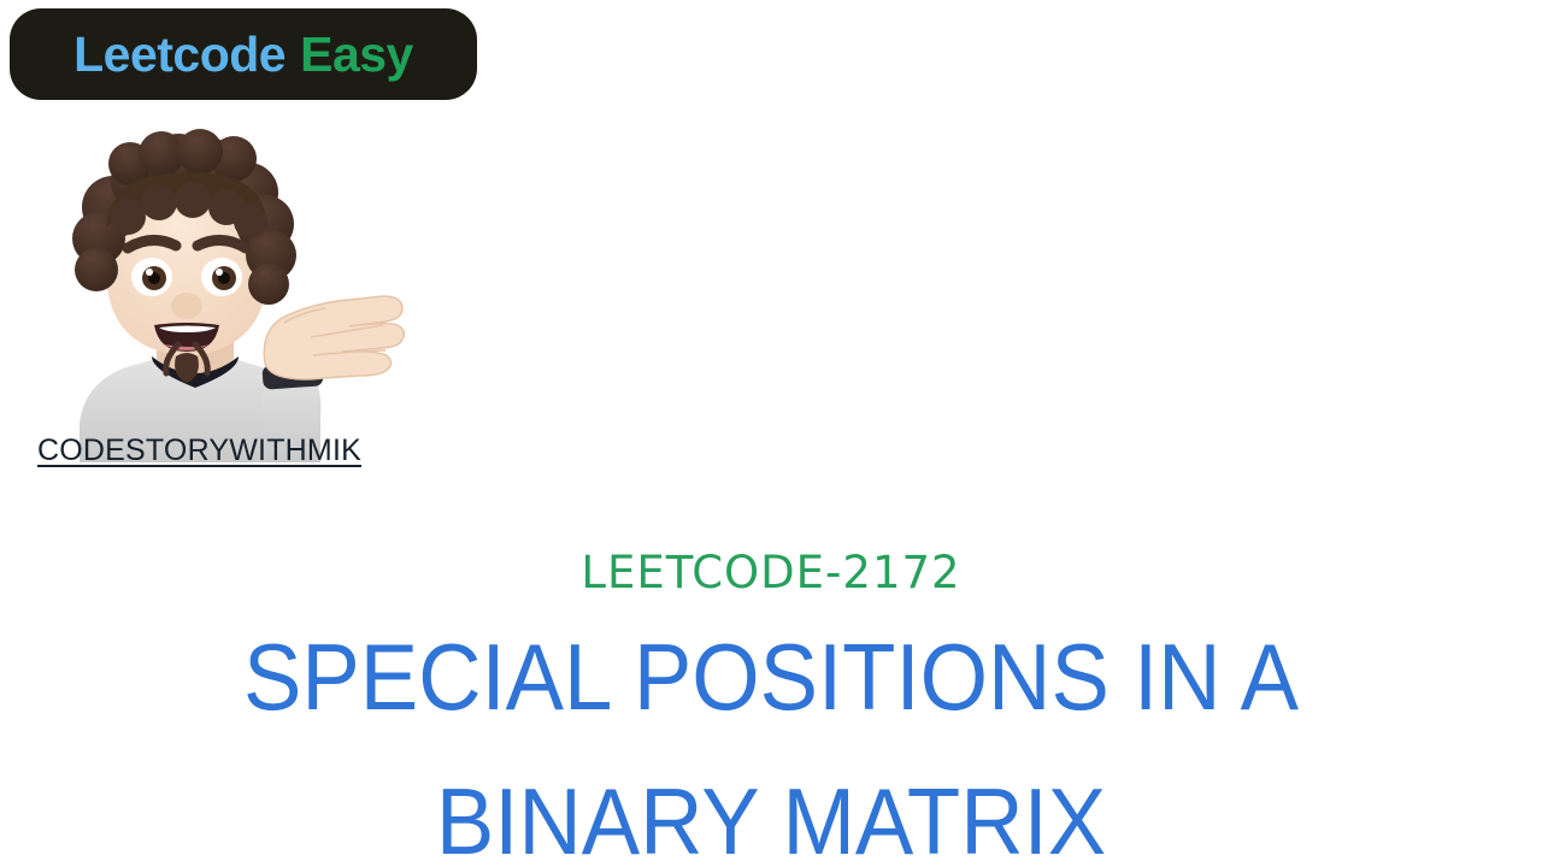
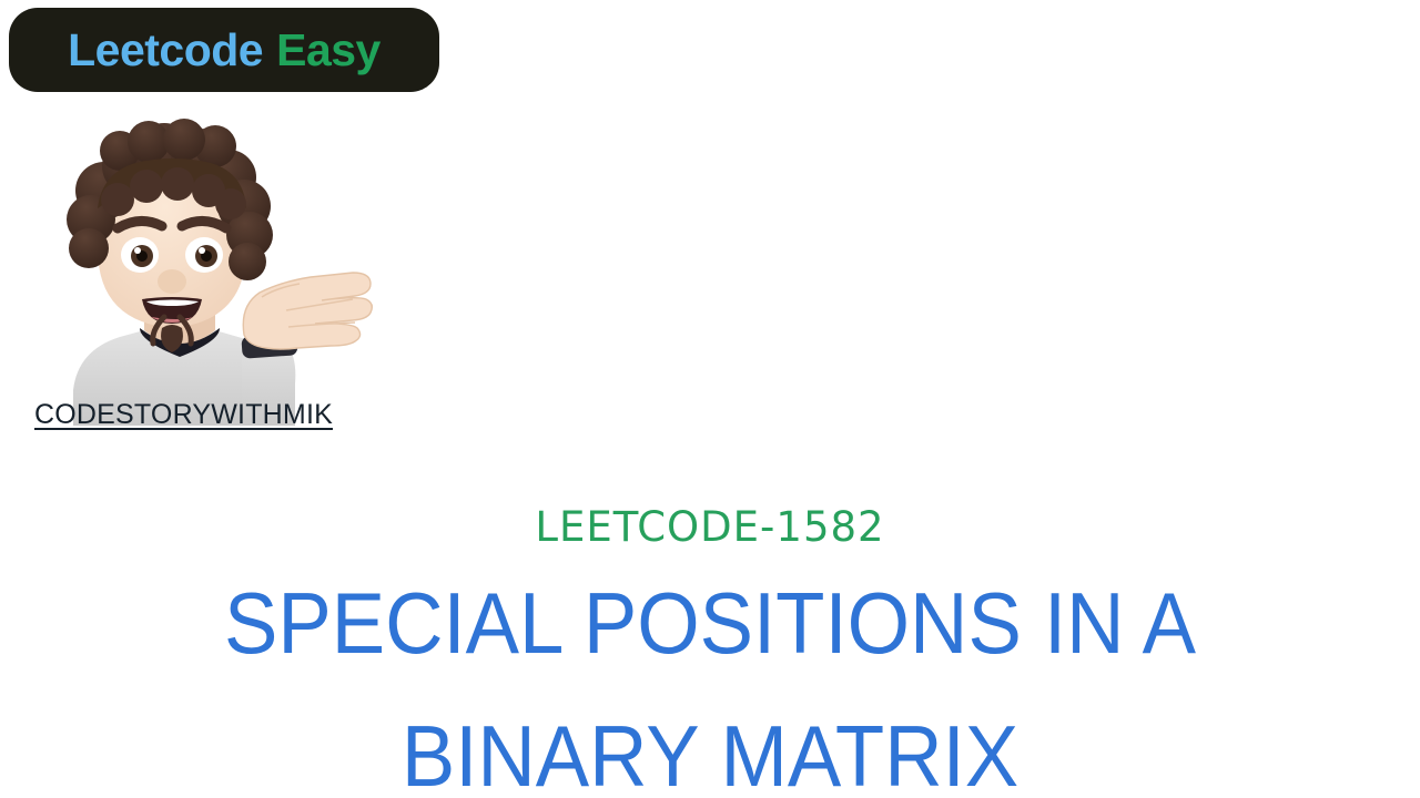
  Leetcode
  Easy
  CODESTORYWITHMIK
- LEETCODE-2172
+ LEETCODE-1582
  SPECIAL POSITIONS IN A
  BINARY MATRIX
